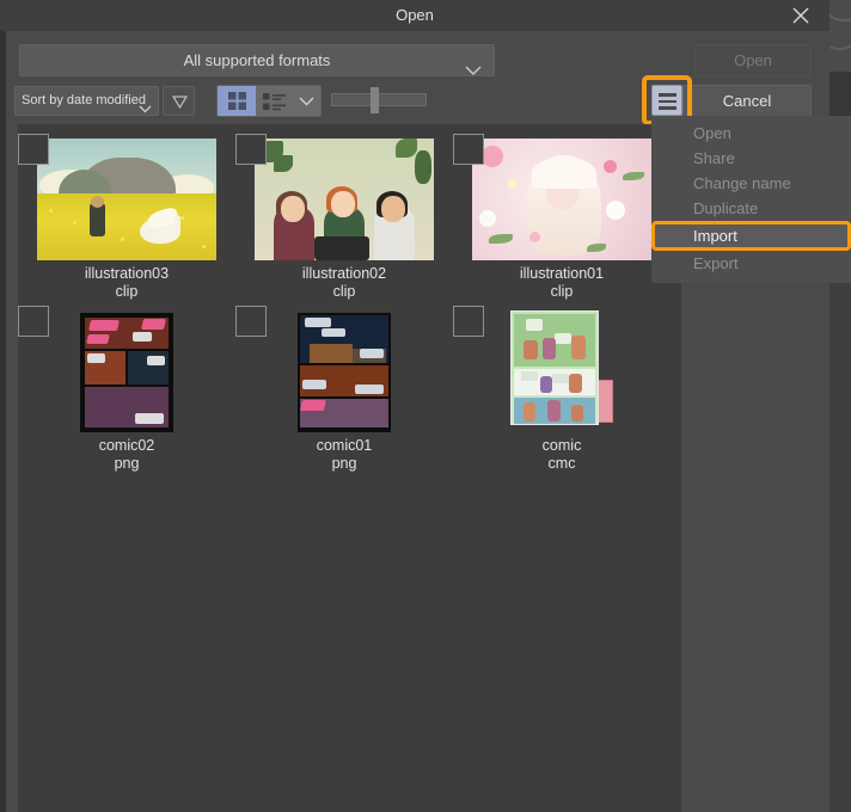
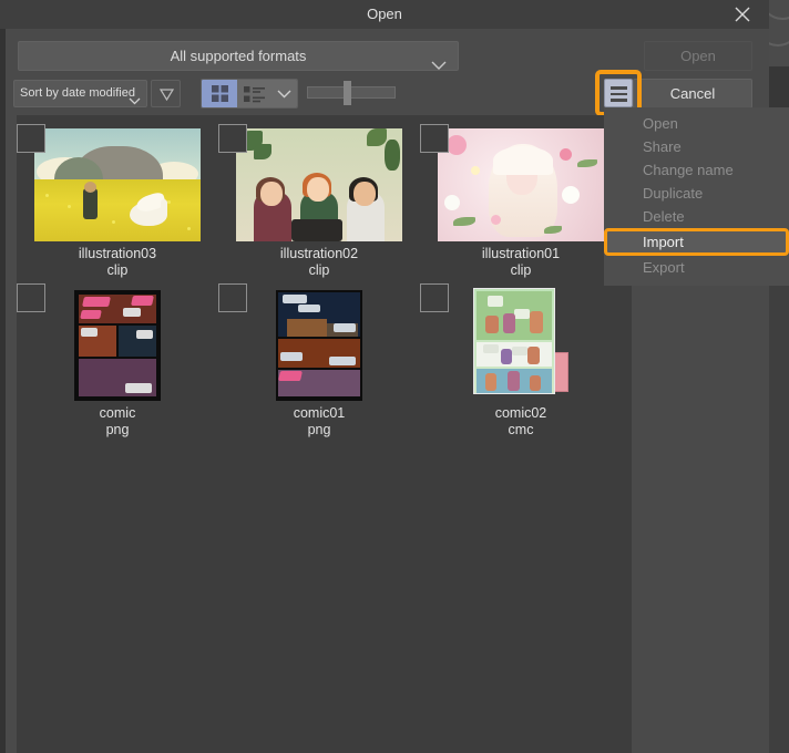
  Open
  All supported formats
  Open
  Cancel
  Sort by date modified
  illustration03
  clip
  illustration02
  clip
  illustration01
  clip
- comic02
+ comic
  png
  comic01
  png
- comic
+ comic02
  cmc
  Open
  Share
  Change name
  Duplicate
+ Delete
  Import
  Export
